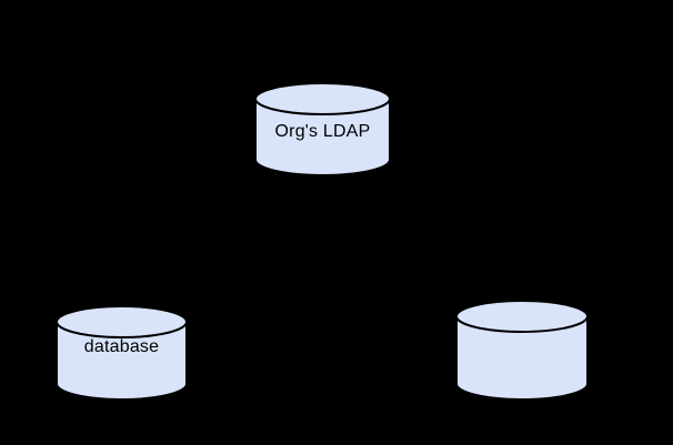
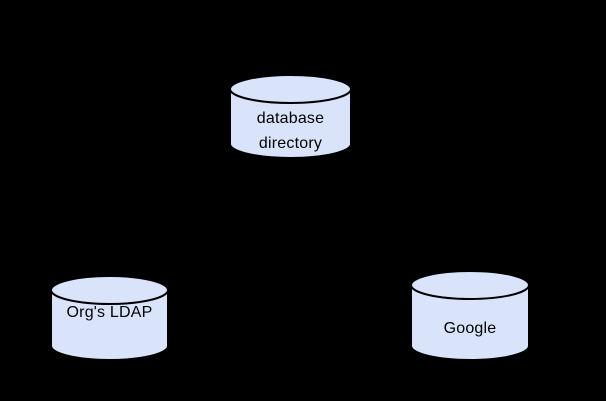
- Org's LDAP
+ database
+ directory
- database
+ Org's LDAP
+ Google
